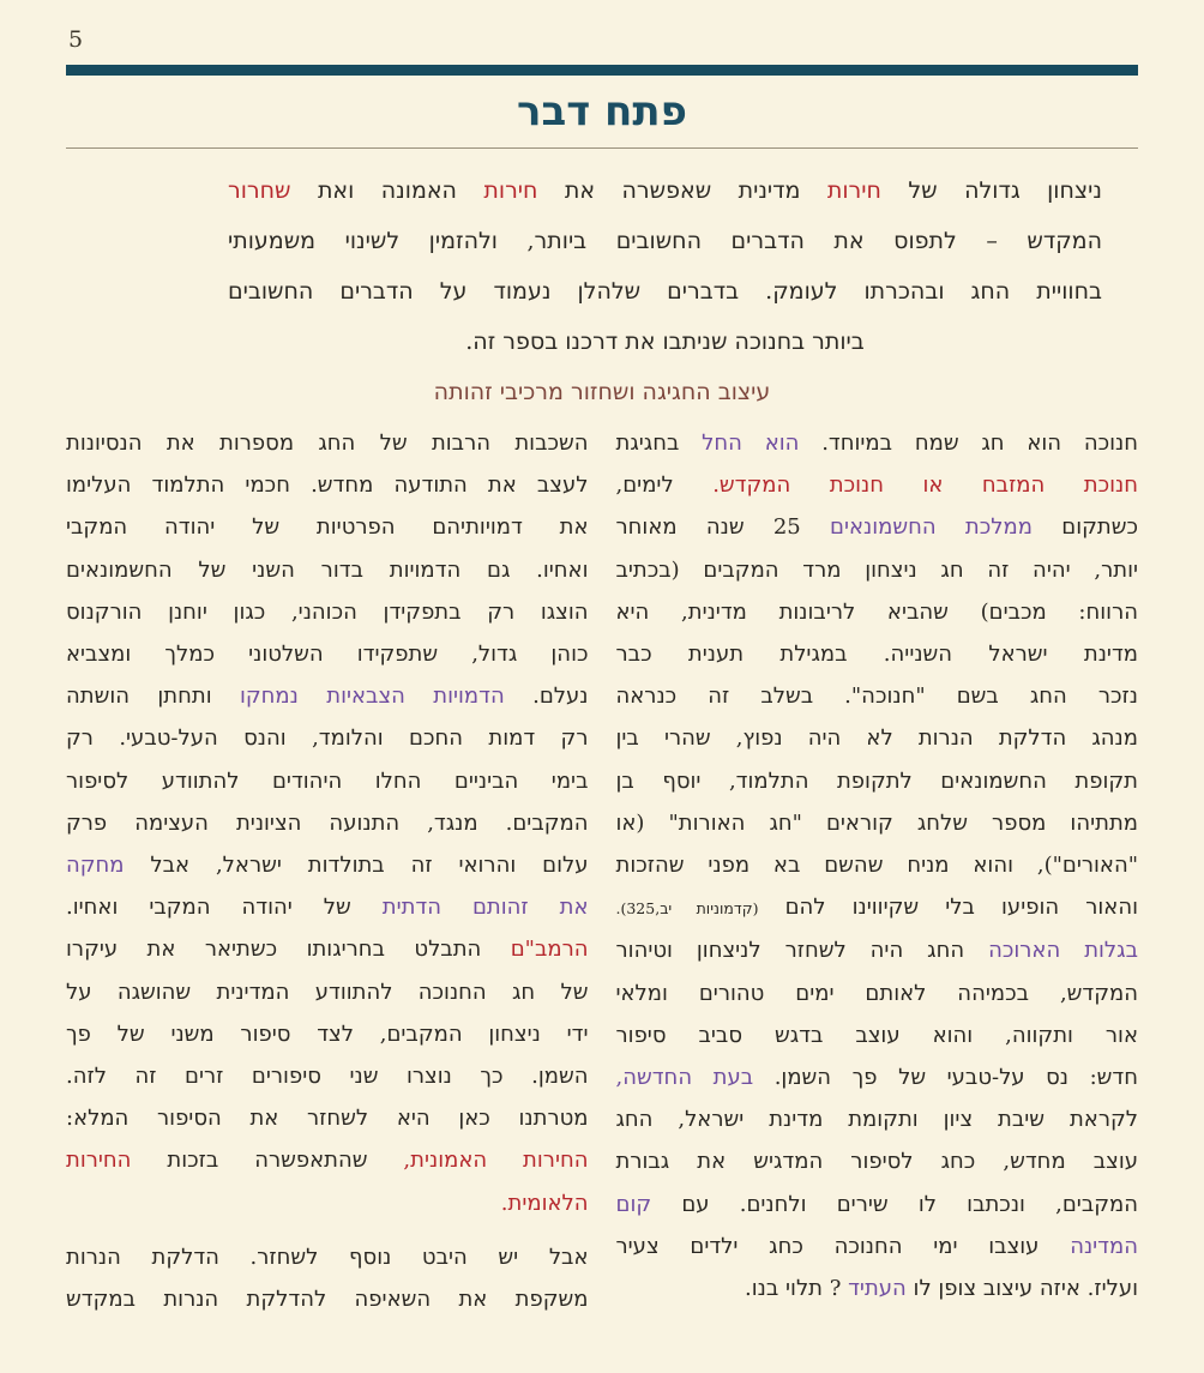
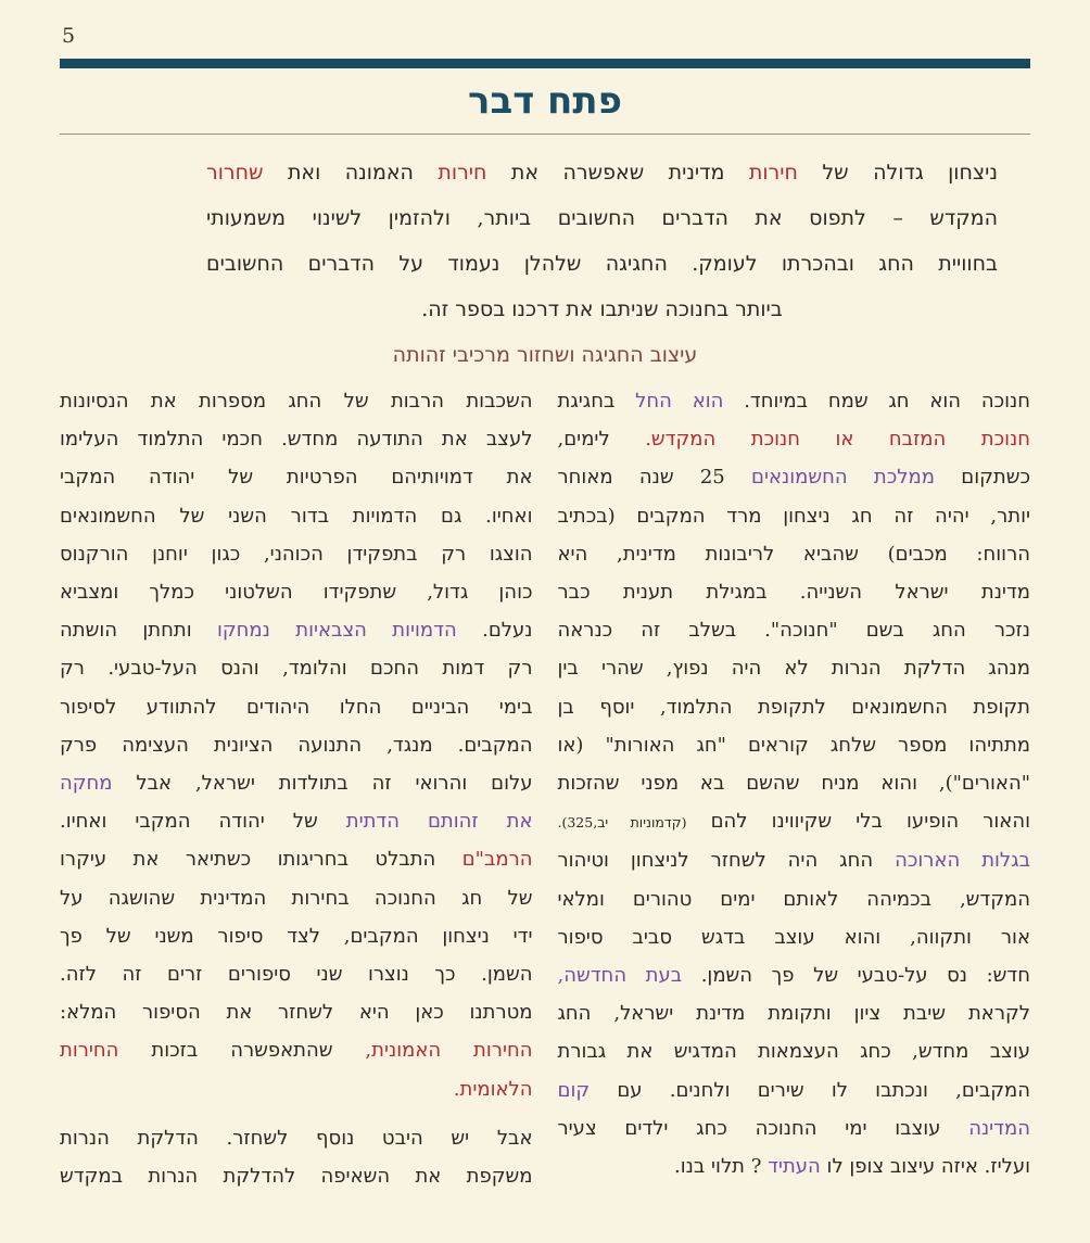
  5
  פתח דבר
  ניצחון גדולה של חירות מדינית שאפשרה את חירות האמונה ואת שחרור
  המקדש – לתפוס את הדברים החשובים ביותר, ולהזמין לשינוי משמעותי
- בחוויית החג ובהכרתו לעומק. בדברים שלהלן נעמוד על הדברים החשובים
+ בחוויית החג ובהכרתו לעומק. החגיגה שלהלן נעמוד על הדברים החשובים
  ביותר בחנוכה שניתבו את דרכנו בספר זה.
  עיצוב החגיגה ושחזור מרכיבי זהותה
  חנוכה הוא חג שמח במיוחד. הוא החל בחגיגת
  חנוכת המזבח או חנוכת המקדש. לימים,
  כשתקום ממלכת החשמונאים 25 שנה מאוחר
  יותר, יהיה זה חג ניצחון מרד המקבים (בכתיב
  הרווח: מכבים) שהביא לריבונות מדינית, היא
  מדינת ישראל השנייה. במגילת תענית כבר
  נזכר החג בשם "חנוכה". בשלב זה כנראה
  מנהג הדלקת הנרות לא היה נפוץ, שהרי בין
  תקופת החשמונאים לתקופת התלמוד, יוסף בן
  מתתיהו מספר שלחג קוראים "חג האורות" (או
  "האורים"), והוא מניח שהשם בא מפני שהזכות
  והאור הופיעו בלי שקיווינו להם (קדמוניות יב,325).
  בגלות הארוכה החג היה לשחזר לניצחון וטיהור
  המקדש, בכמיהה לאותם ימים טהורים ומלאי
  אור ותקווה, והוא עוצב בדגש סביב סיפור
  חדש: נס על-טבעי של פך השמן. בעת החדשה,
  לקראת שיבת ציון ותקומת מדינת ישראל, החג
- עוצב מחדש, כחג לסיפור המדגיש את גבורת
+ עוצב מחדש, כחג העצמאות המדגיש את גבורת
  המקבים, ונכתבו לו שירים ולחנים. עם קום
  המדינה עוצבו ימי החנוכה כחג ילדים צעיר
  ועליז. איזה עיצוב צופן לו העתיד ? תלוי בנו.
  השכבות הרבות של החג מספרות את הנסיונות
  לעצב את התודעה מחדש. חכמי התלמוד העלימו
  את דמויותיהם הפרטיות של יהודה המקבי
  ואחיו. גם הדמויות בדור השני של החשמונאים
  הוצגו רק בתפקידן הכוהני, כגון יוחנן הורקנוס
  כוהן גדול, שתפקידו השלטוני כמלך ומצביא
  נעלם. הדמויות הצבאיות נמחקו ותחתן הושתה
  רק דמות החכם והלומד, והנס העל-טבעי. רק
  בימי הביניים החלו היהודים להתוודע לסיפור
  המקבים. מנגד, התנועה הציונית העצימה פרק
  עלום והרואי זה בתולדות ישראל, אבל מחקה
  את זהותם הדתית של יהודה המקבי ואחיו.
  הרמב"ם התבלט בחריגותו כשתיאר את עיקרו
- של חג החנוכה להתוודע המדינית שהושגה על
+ של חג החנוכה בחירות המדינית שהושגה על
  ידי ניצחון המקבים, לצד סיפור משני של פך
  השמן. כך נוצרו שני סיפורים זרים זה לזה.
  מטרתנו כאן היא לשחזר את הסיפור המלא:
  החירות האמונית, שהתאפשרה בזכות החירות
  הלאומית.
  אבל יש היבט נוסף לשחזר. הדלקת הנרות
  משקפת את השאיפה להדלקת הנרות במקדש
